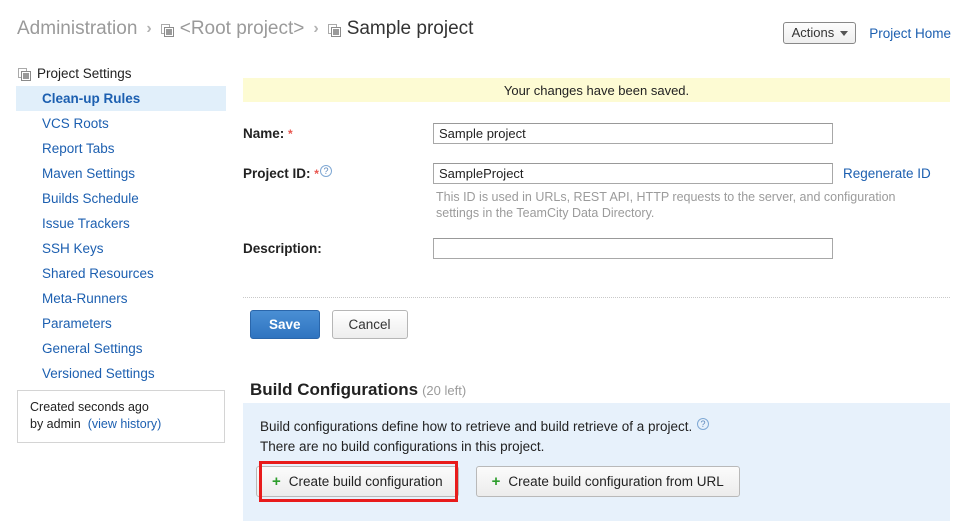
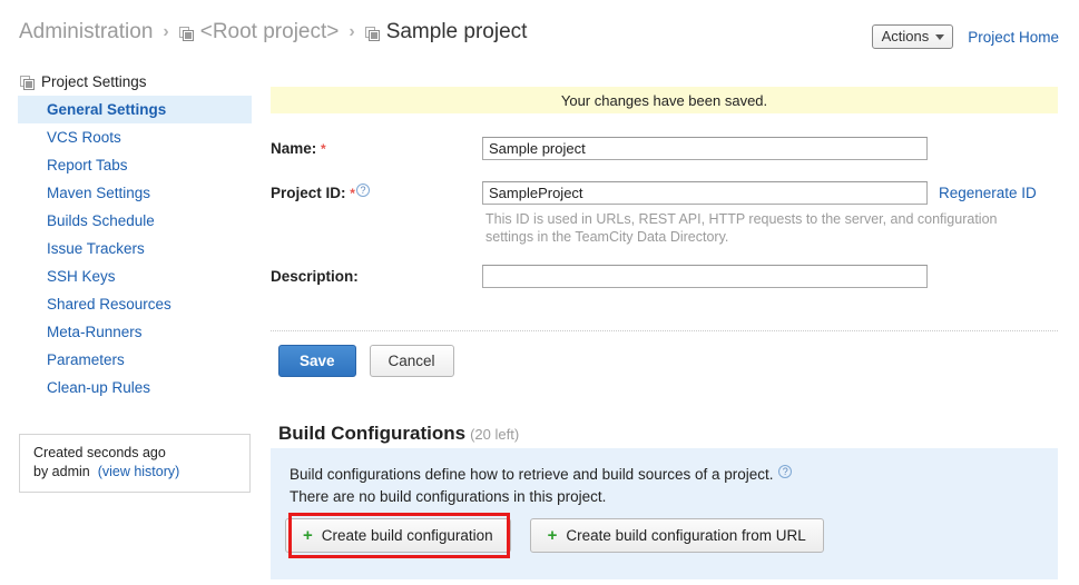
  Administration
  ›
  <Root project>
  ›
  Sample project
  Actions
  Project Home
  Project Settings
- Clean-up Rules
+ General Settings
  VCS Roots
  Report Tabs
  Maven Settings
  Builds Schedule
  Issue Trackers
  SSH Keys
  Shared Resources
  Meta-Runners
  Parameters
- General Settings
+ Clean-up Rules
- Versioned Settings
  Created seconds ago
  by admin (view history)
  Your changes have been saved.
  Name: *
  Sample project
  Project ID: * ?
  SampleProject
  Regenerate ID
  This ID is used in URLs, REST API, HTTP requests to the server, and configuration settings in the TeamCity Data Directory.
  Description:
  Save
  Cancel
  Build Configurations (20 left)
- Build configurations define how to retrieve and build retrieve of a project. ?
+ Build configurations define how to retrieve and build sources of a project. ?
  There are no build configurations in this project.
  +
  Create build configuration
  +
  Create build configuration from URL
